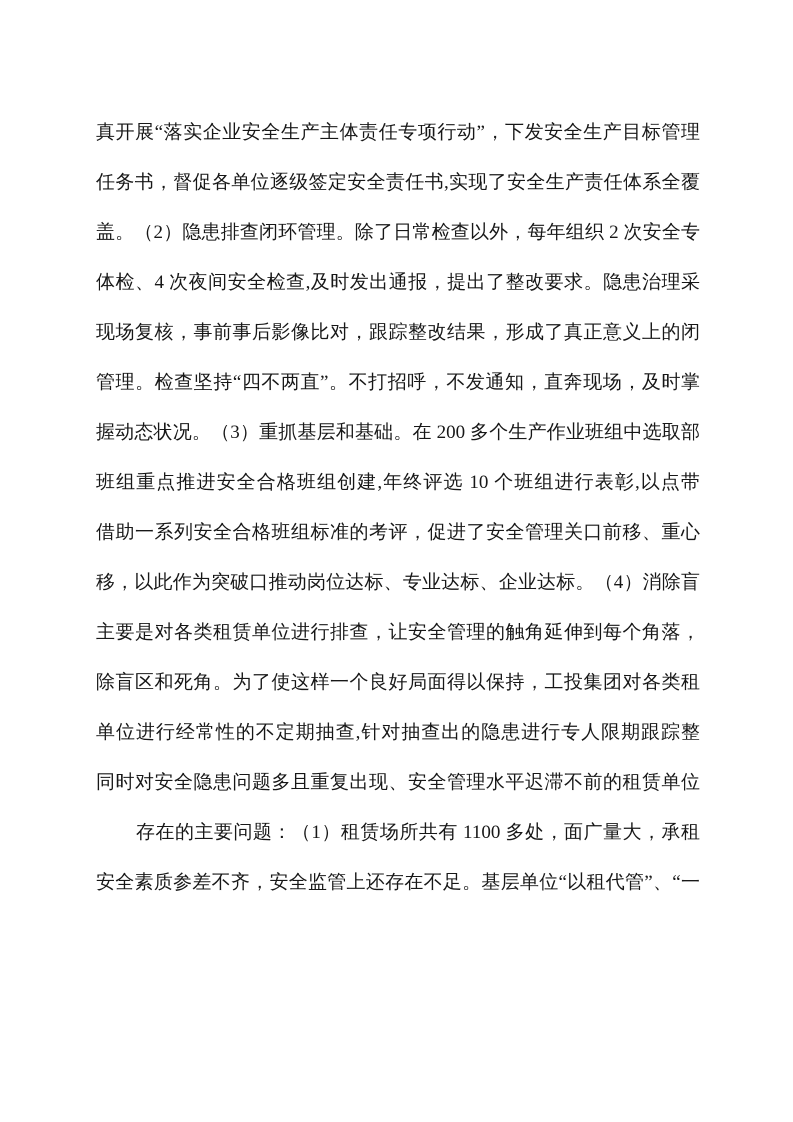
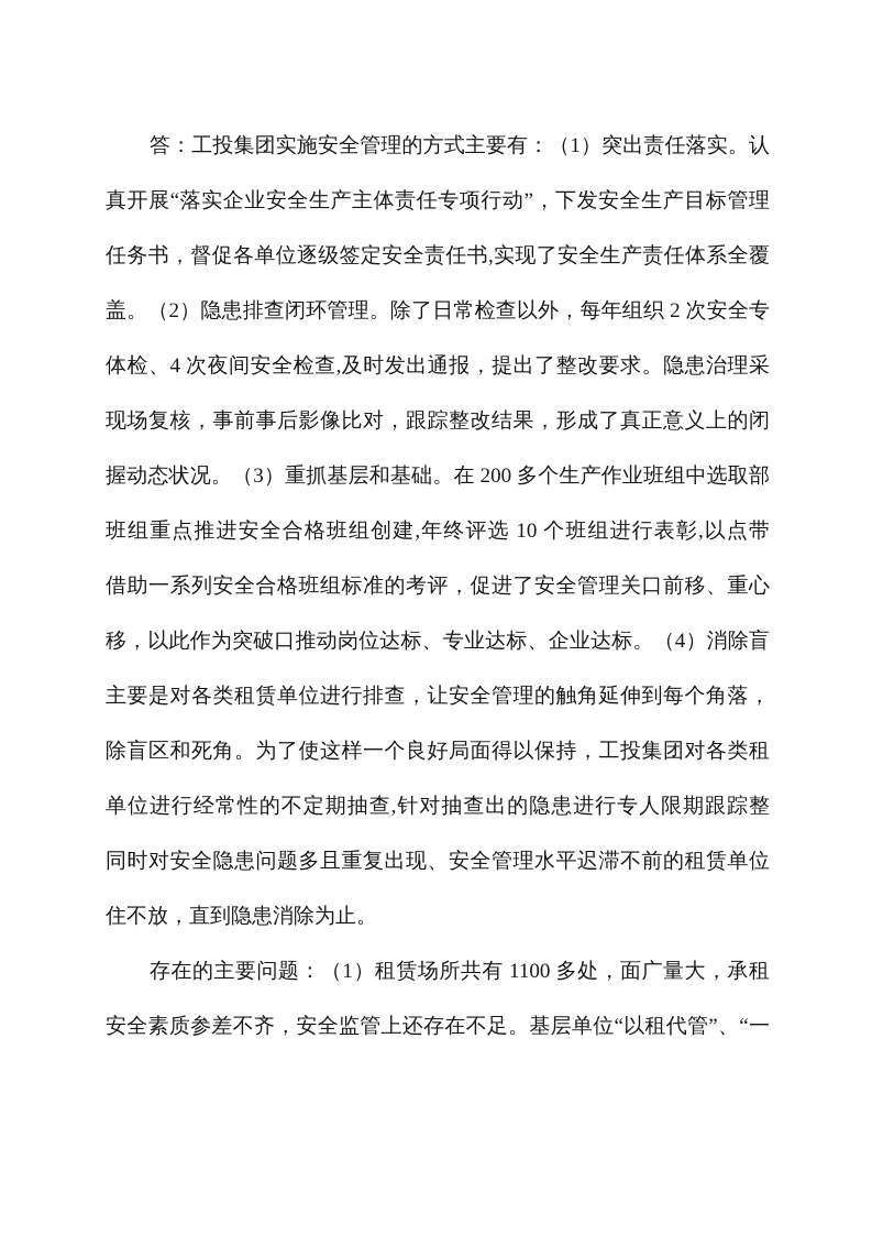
+ 答：工投集团实施安全管理的方式主要有：（1）突出责任落实。认
  真开展“落实企业安全生产主体责任专项行动”，下发安全生产目标管理
  任务书，督促各单位逐级签定安全责任书,实现了安全生产责任体系全覆
  盖。（2）隐患排查闭环管理。除了日常检查以外，每年组织 2 次安全专
  体检、4 次夜间安全检查,及时发出通报，提出了整改要求。隐患治理采
  现场复核，事前事后影像比对，跟踪整改结果，形成了真正意义上的闭
- 管理。检查坚持“四不两直”。不打招呼，不发通知，直奔现场，及时掌
  握动态状况。（3）重抓基层和基础。在 200 多个生产作业班组中选取部
  班组重点推进安全合格班组创建,年终评选 10 个班组进行表彰,以点带
  借助一系列安全合格班组标准的考评，促进了安全管理关口前移、重心
  移，以此作为突破口推动岗位达标、专业达标、企业达标。（4）消除盲
  主要是对各类租赁单位进行排查，让安全管理的触角延伸到每个角落，
  除盲区和死角。为了使这样一个良好局面得以保持，工投集团对各类租
  单位进行经常性的不定期抽查,针对抽查出的隐患进行专人限期跟踪整
  同时对安全隐患问题多且重复出现、安全管理水平迟滞不前的租赁单位
+ 住不放，直到隐患消除为止。
  存在的主要问题：（1）租赁场所共有 1100 多处，面广量大，承租
  安全素质参差不齐，安全监管上还存在不足。基层单位“以租代管”、“一
